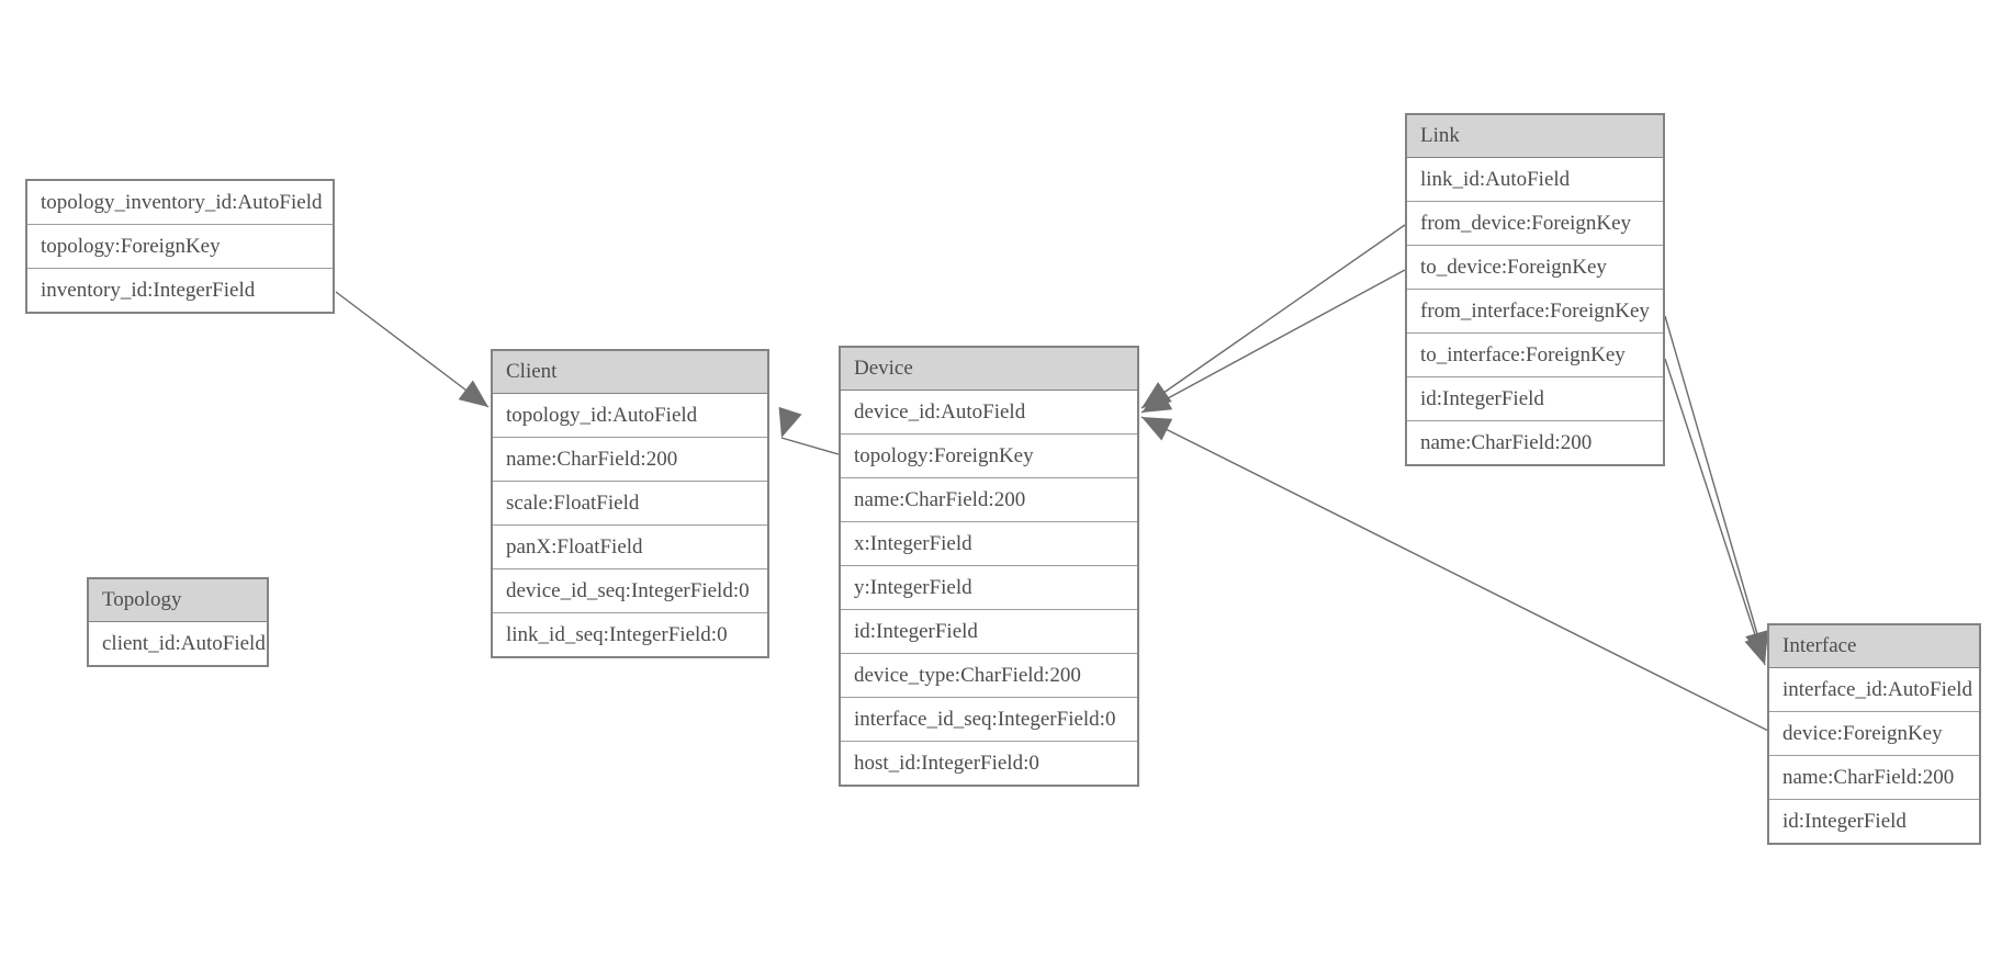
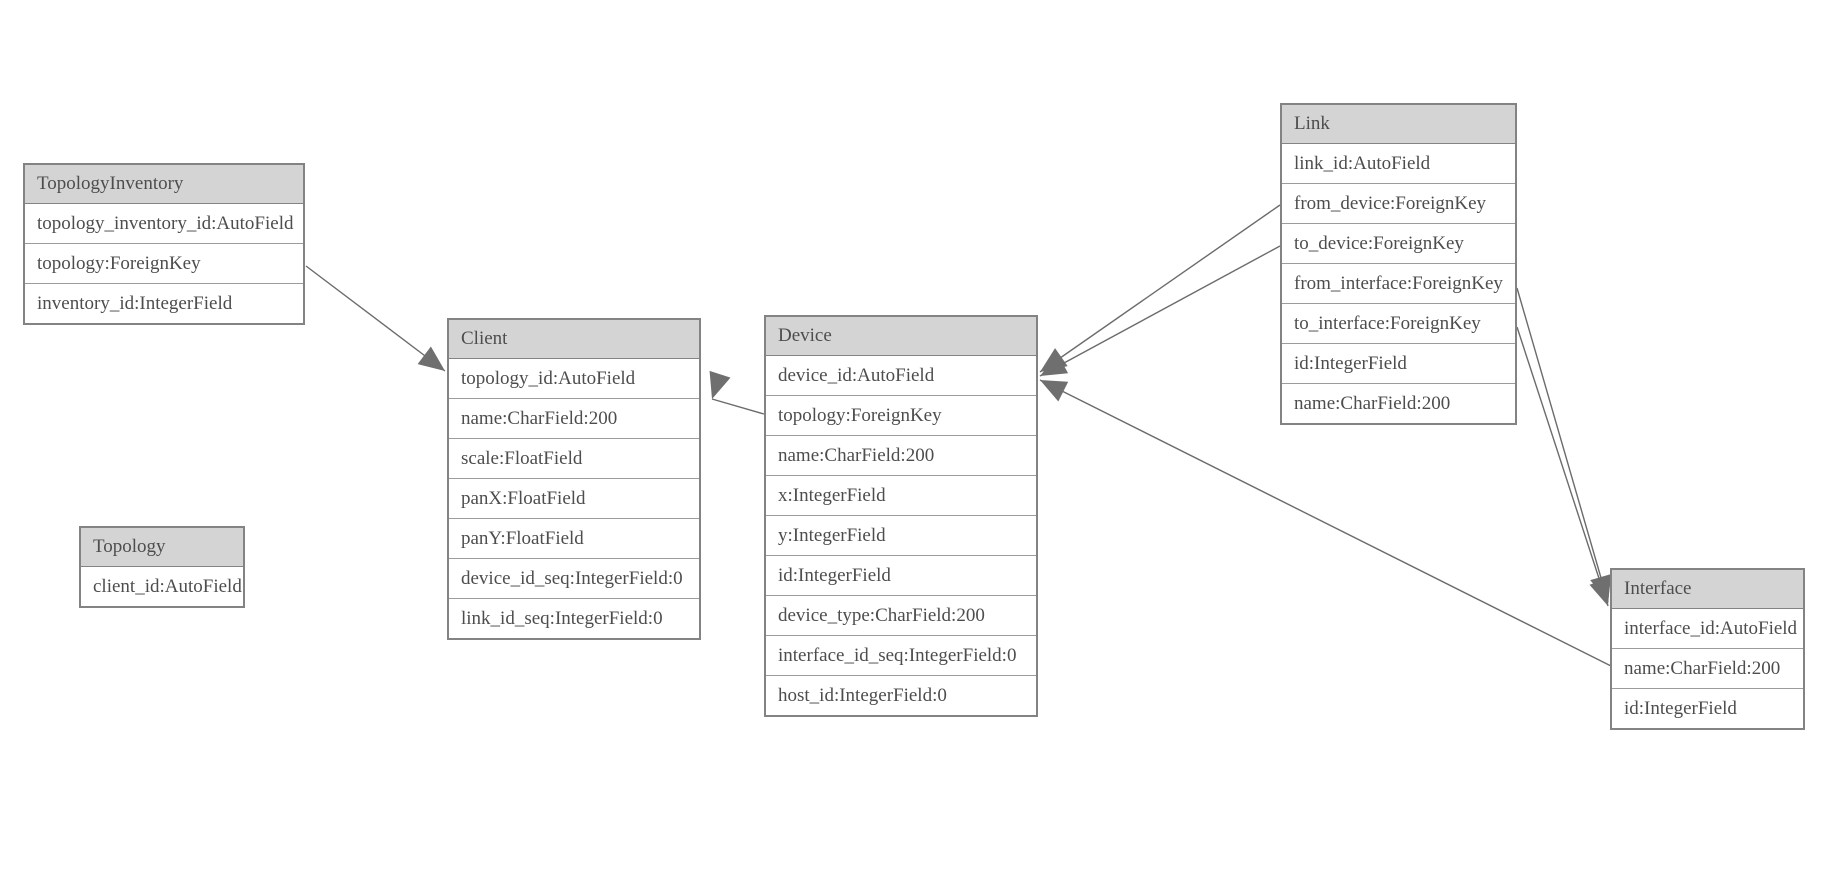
+ TopologyInventory
  topology_inventory_id:AutoField
  topology:ForeignKey
  inventory_id:IntegerField
  Client
  topology_id:AutoField
  name:CharField:200
  scale:FloatField
  panX:FloatField
+ panY:FloatField
  device_id_seq:IntegerField:0
  link_id_seq:IntegerField:0
  Topology
  client_id:AutoField
  Device
  device_id:AutoField
  topology:ForeignKey
  name:CharField:200
  x:IntegerField
  y:IntegerField
  id:IntegerField
  device_type:CharField:200
  interface_id_seq:IntegerField:0
  host_id:IntegerField:0
  Link
  link_id:AutoField
  from_device:ForeignKey
  to_device:ForeignKey
  from_interface:ForeignKey
  to_interface:ForeignKey
  id:IntegerField
  name:CharField:200
  Interface
  interface_id:AutoField
- device:ForeignKey
  name:CharField:200
  id:IntegerField
